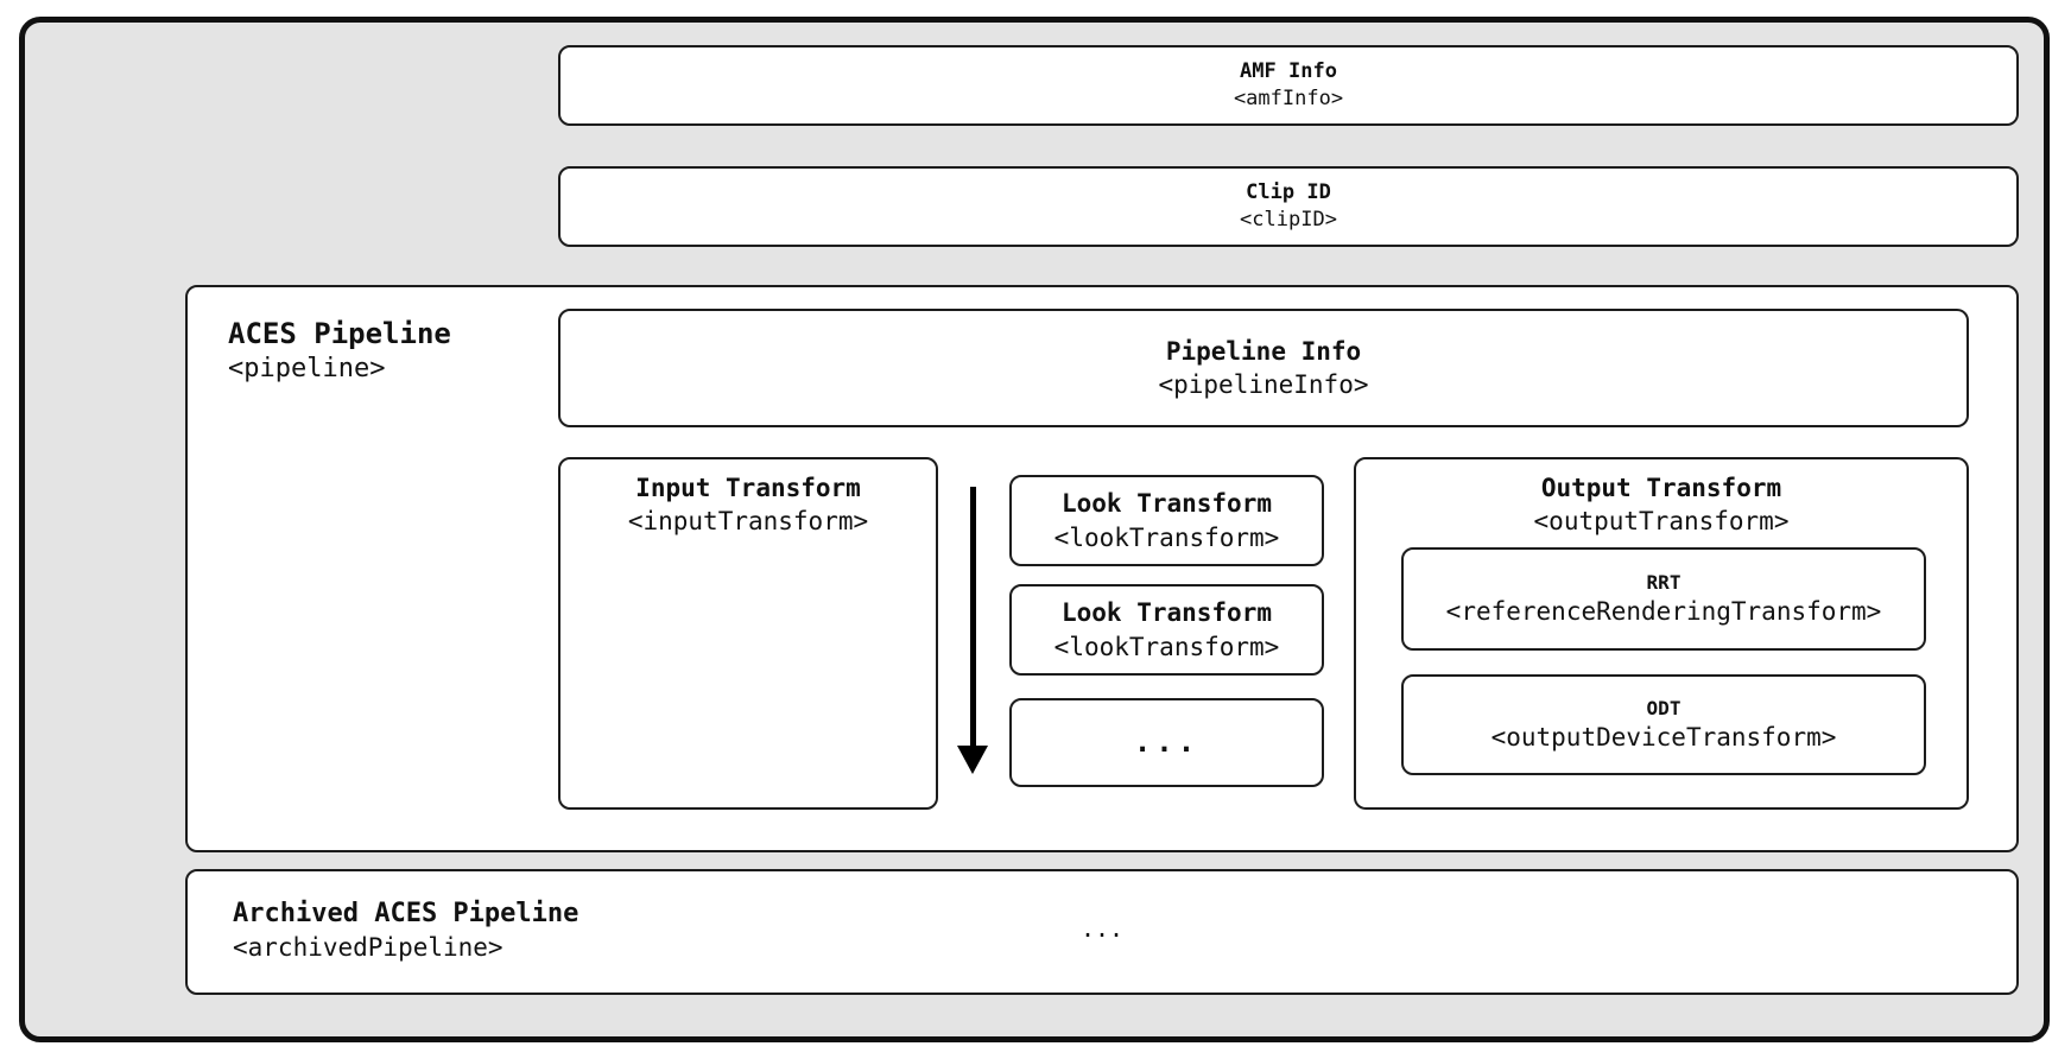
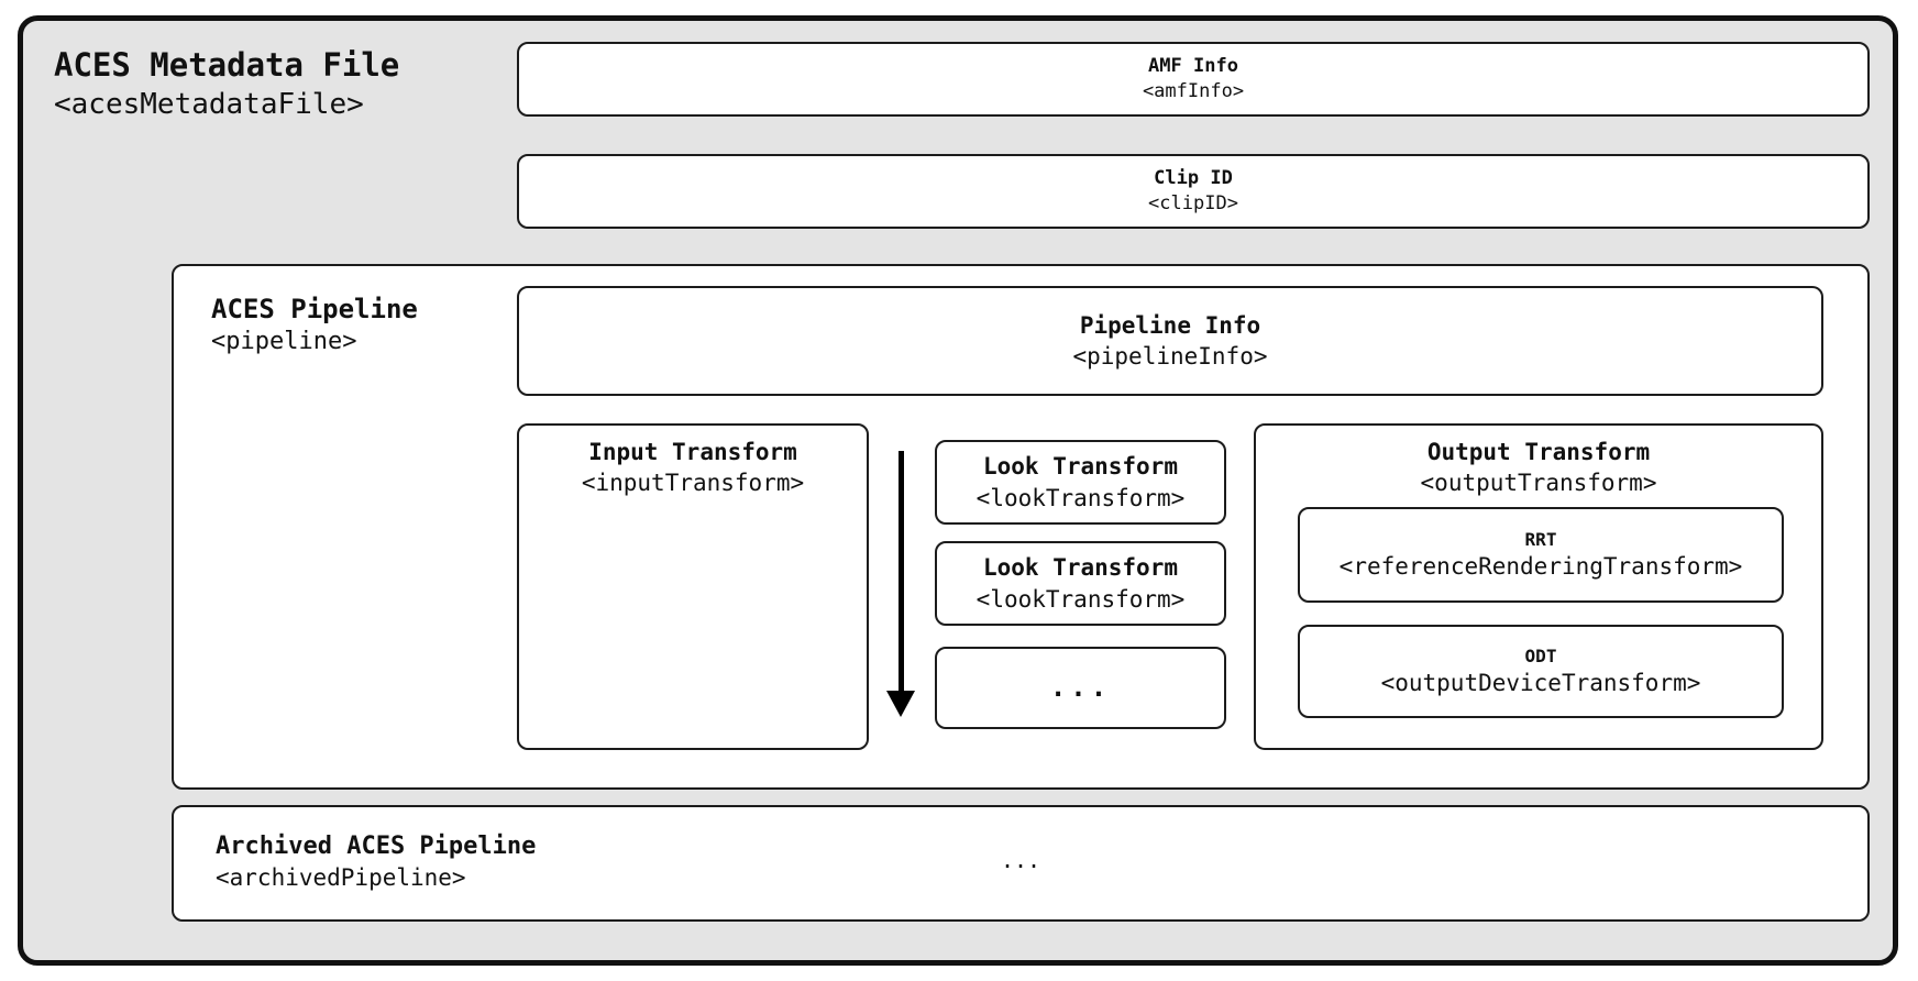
+ ACES Metadata File
+ <acesMetadataFile>
  AMF Info
  <amfInfo>
  Clip ID
  <clipID>
  ACES Pipeline
  <pipeline>
  Pipeline Info
  <pipelineInfo>
  Input Transform
  <inputTransform>
  Look Transform
  <lookTransform>
  Look Transform
  <lookTransform>
  ...
  Output Transform
  <outputTransform>
  RRT
  <referenceRenderingTransform>
  ODT
  <outputDeviceTransform>
  Archived ACES Pipeline
  <archivedPipeline>
  ...
